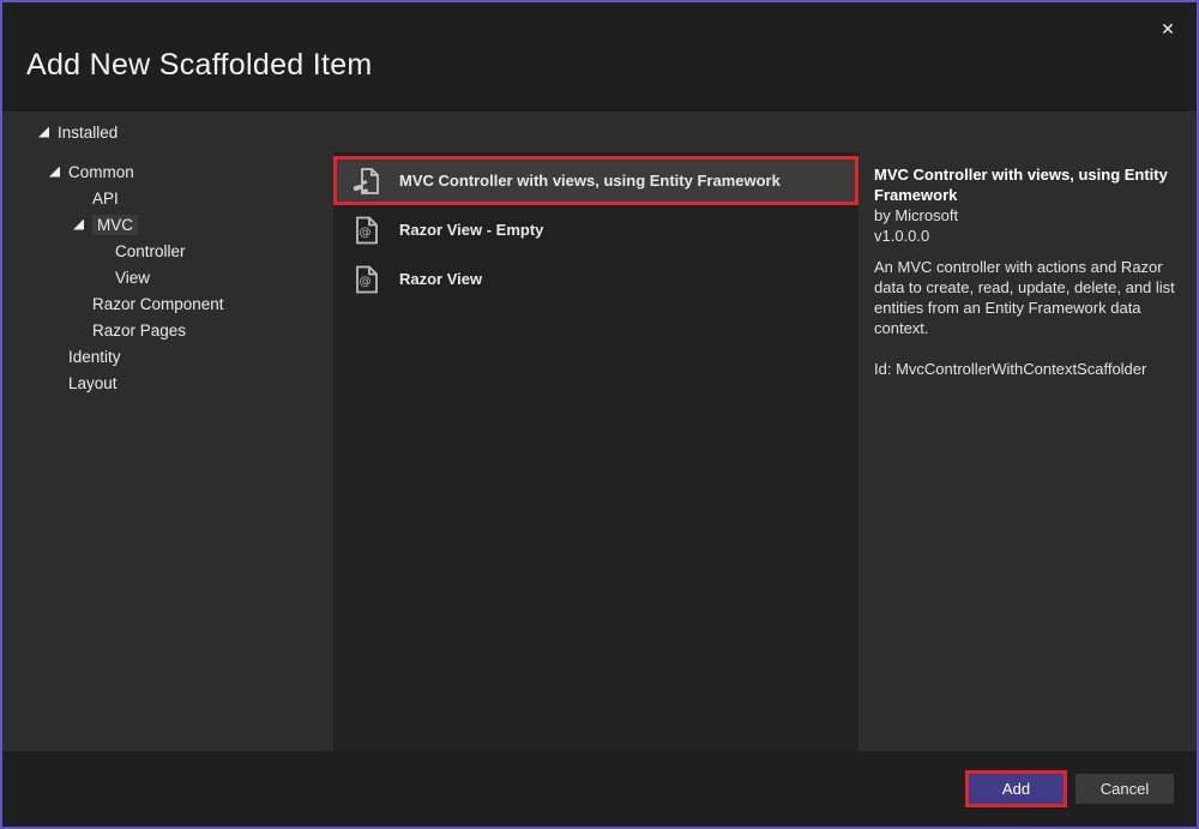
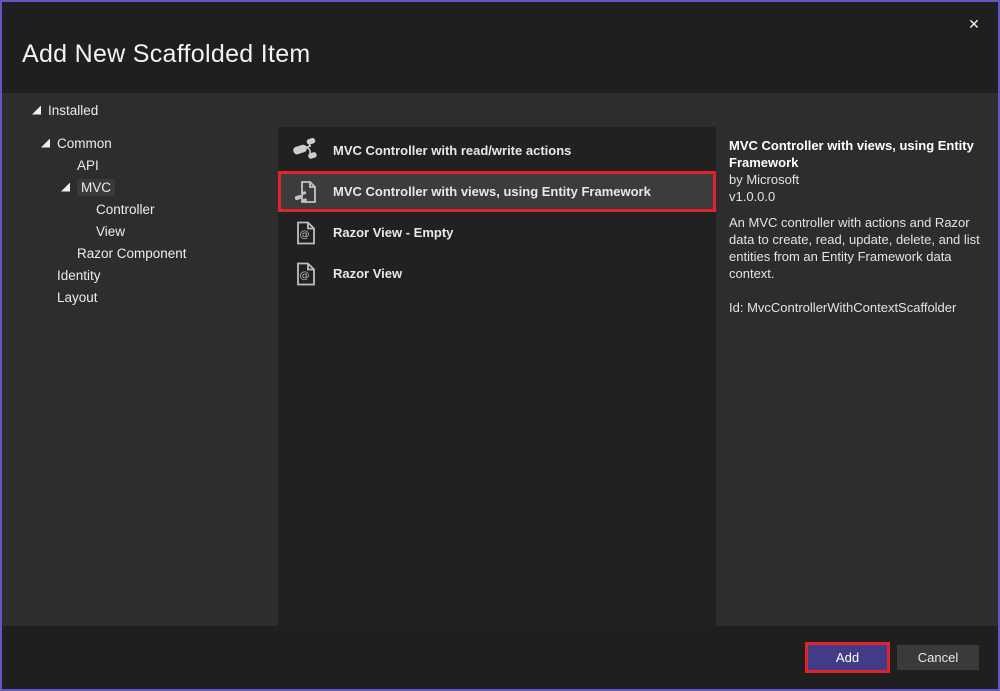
  Add New Scaffolded Item
  ✕
  Installed
  Common
  API
  MVC
  Controller
  View
  Razor Component
- Razor Pages
  Identity
  Layout
+ MVC Controller with read/write actions
  MVC Controller with views, using Entity Framework
  @
  Razor View - Empty
  @
  Razor View
  MVC Controller with views, using Entity Framework
  by Microsoft
  v1.0.0.0
  An MVC controller with actions and Razor data to create, read, update, delete, and list entities from an Entity Framework data context.
  Id: MvcControllerWithContextScaffolder
  Add
  Cancel
